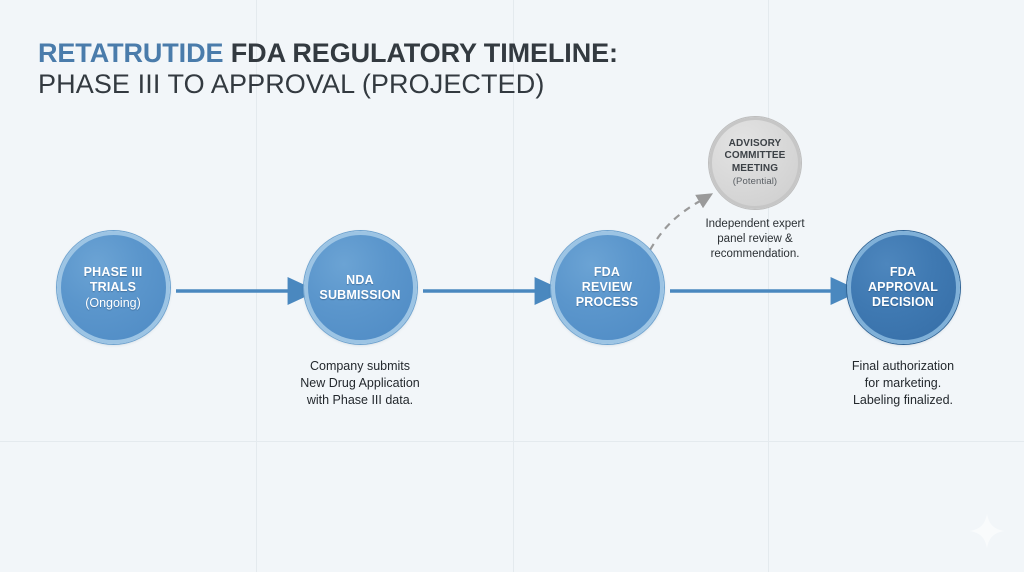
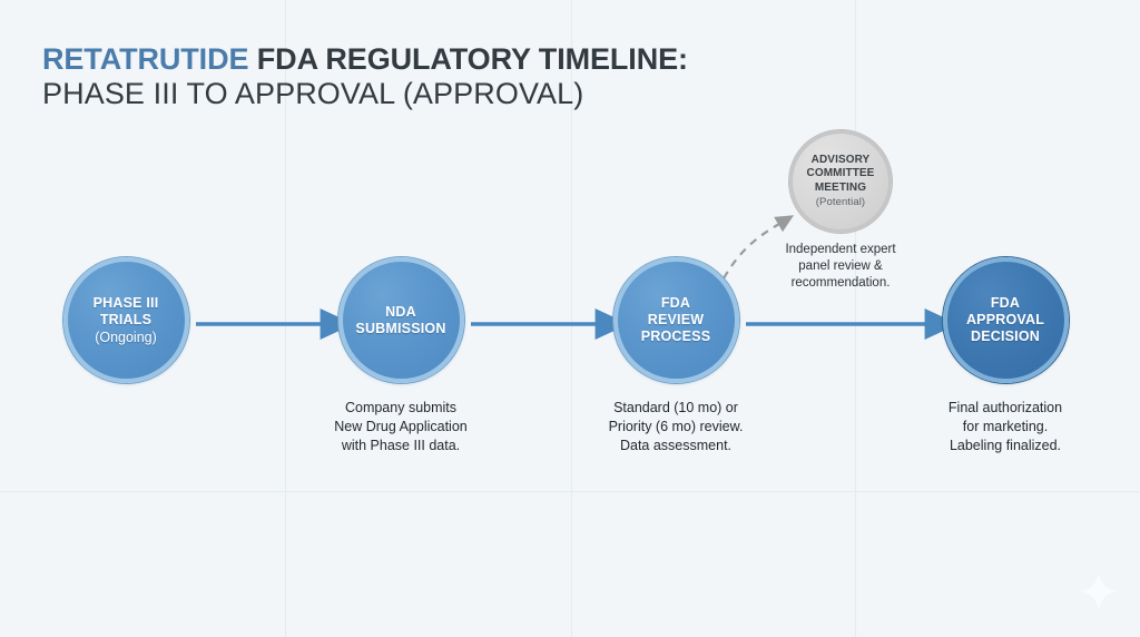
  RETATRUTIDE FDA REGULATORY TIMELINE:
- PHASE III TO APPROVAL (PROJECTED)
+ PHASE III TO APPROVAL (APPROVAL)
  ADVISORY
  COMMITTEE
  MEETING
  (Potential)
  Independent expert
  panel review &
  recommendation.
  PHASE III
  TRIALS
  (Ongoing)
  NDA
  SUBMISSION
  Company submits
  New Drug Application
  with Phase III data.
  FDA
  REVIEW
  PROCESS
+ Standard (10 mo) or
+ Priority (6 mo) review.
+ Data assessment.
  FDA
  APPROVAL
  DECISION
  Final authorization
  for marketing.
  Labeling finalized.
